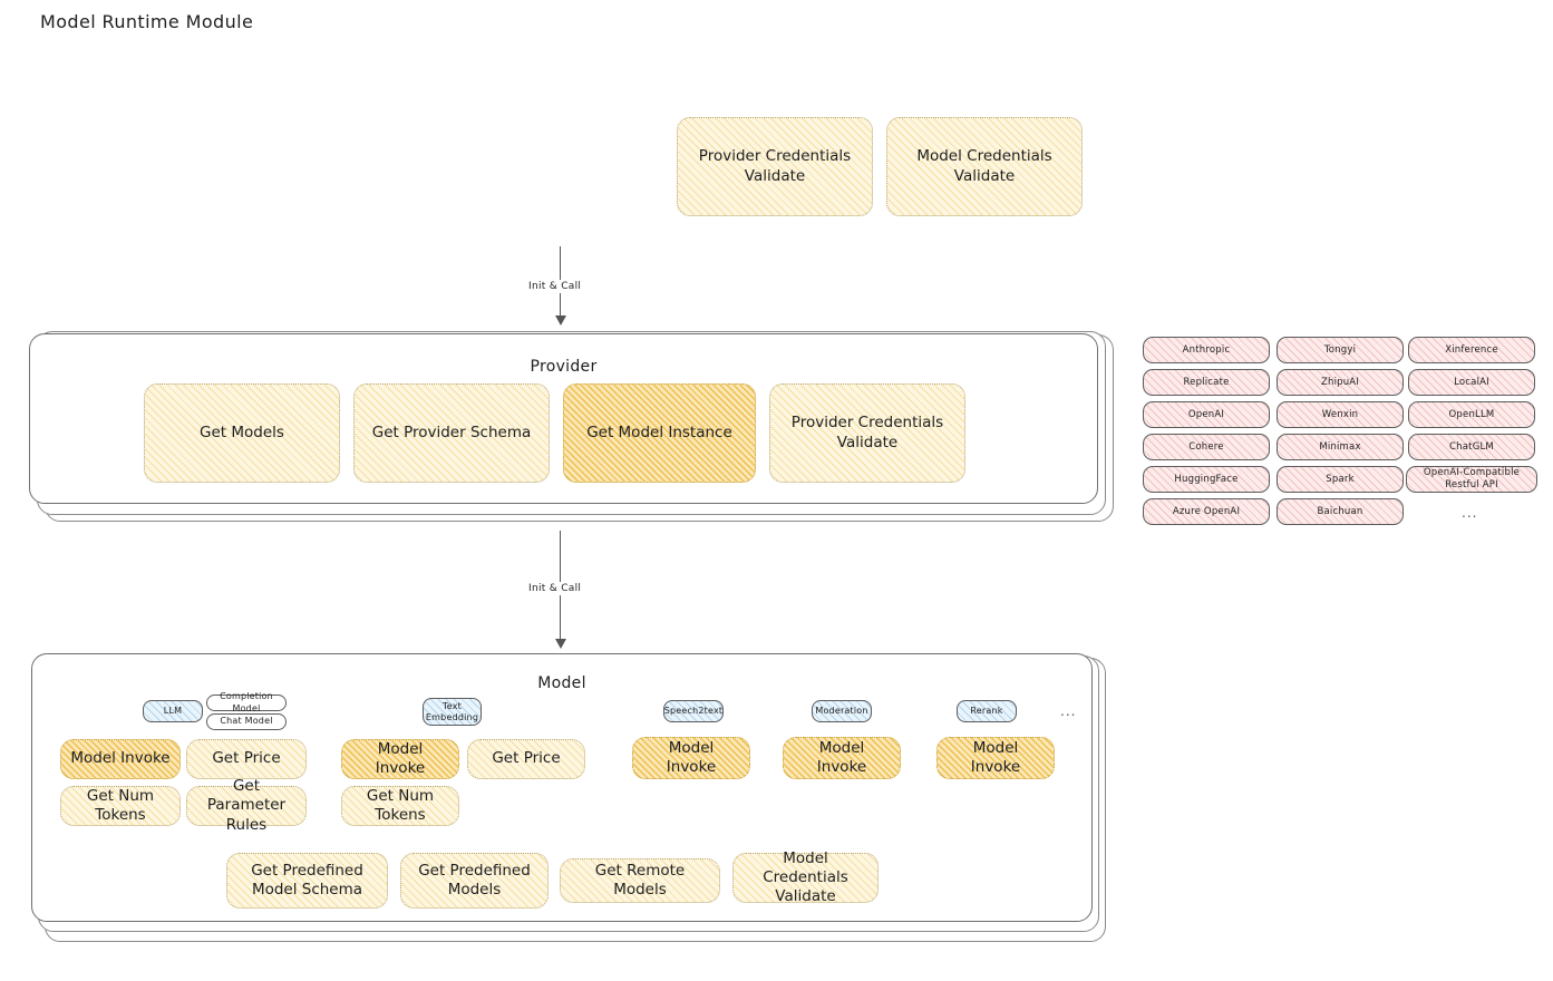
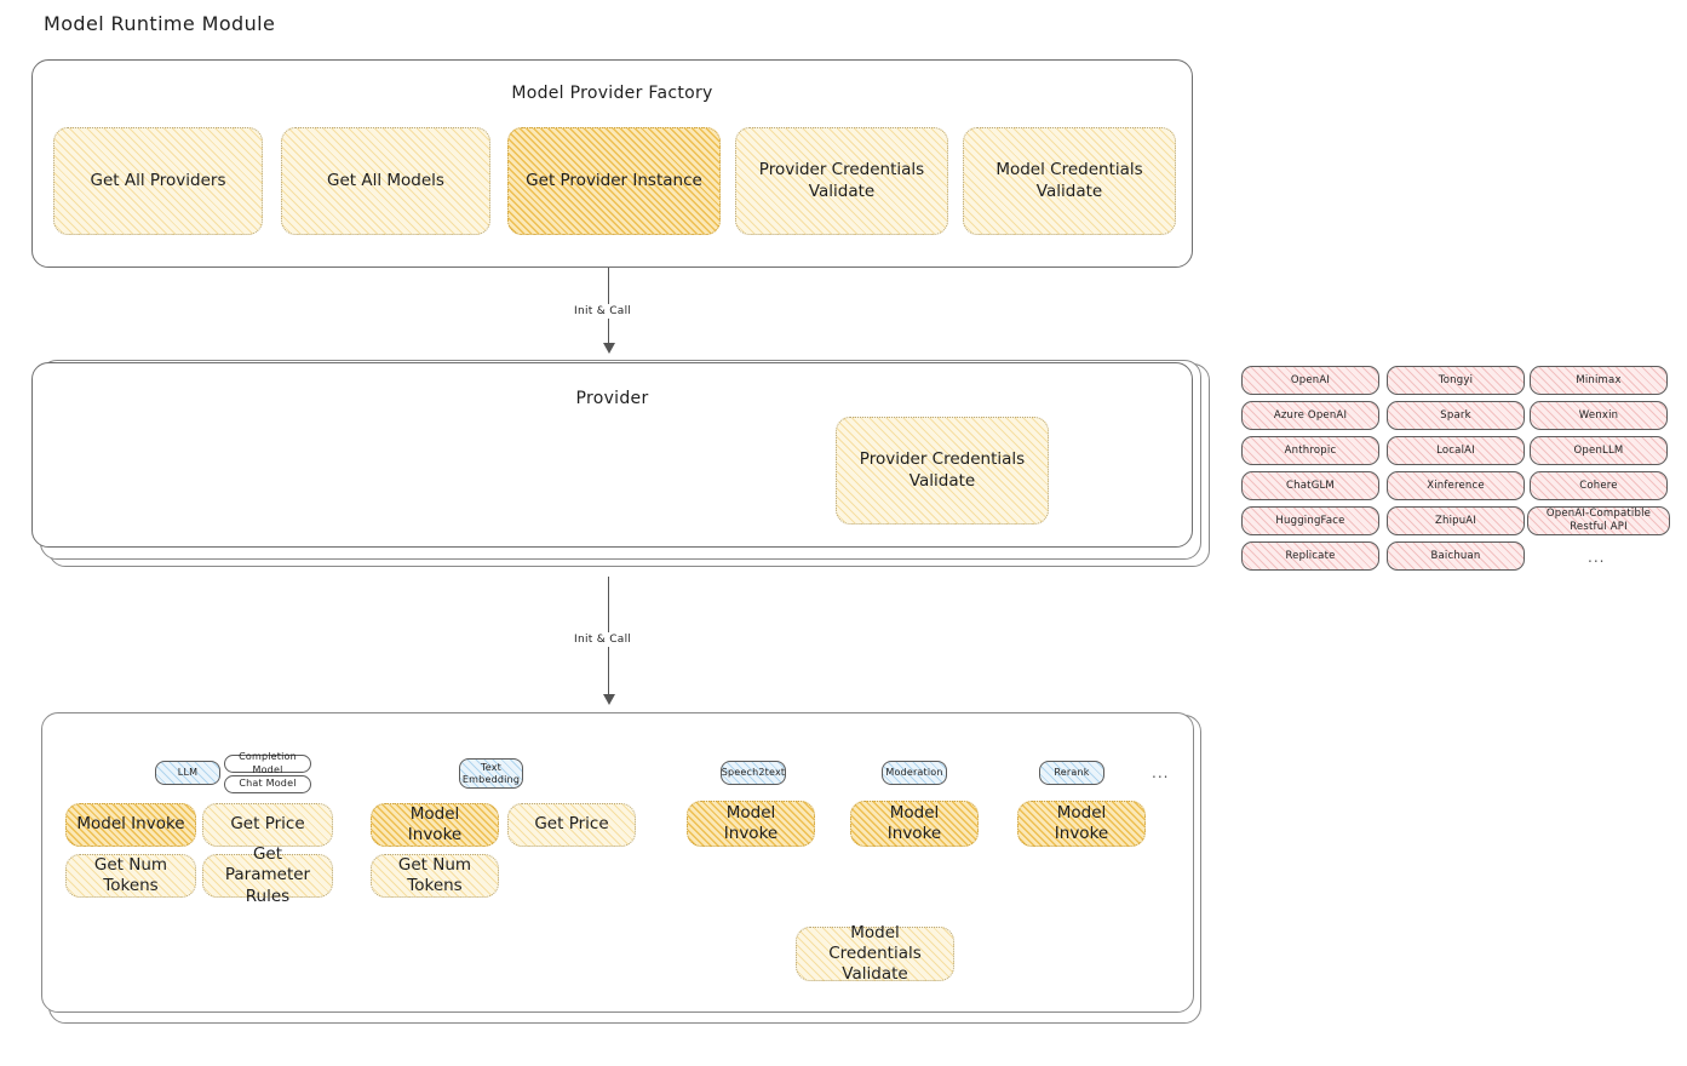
  Model Runtime Module
+ Model Provider Factory
+ Get All Providers
+ Get All Models
+ Get Provider Instance
  Provider Credentials Validate
  Model Credentials Validate
  Init & Call
  Provider
- Get Models
- Get Provider Schema
- Get Model Instance
  Provider Credentials Validate
- Anthropic
+ OpenAI
- Replicate
+ Azure OpenAI
- OpenAI
+ Anthropic
- Cohere
+ ChatGLM
  HuggingFace
- Azure OpenAI
+ Replicate
  Tongyi
- ZhipuAI
+ Spark
- Wenxin
+ LocalAI
- Minimax
+ Xinference
- Spark
+ ZhipuAI
  Baichuan
- Xinference
+ Minimax
- LocalAI
+ Wenxin
  OpenLLM
- ChatGLM
+ Cohere
  OpenAI-Compatible Restful API
  ...
  Init & Call
- Model
  LLM
  Completion Model
  Chat Model
  Model Invoke
  Get Price
  Get Num Tokens
  Get Parameter Rules
  Text Embedding
  Model Invoke
  Get Price
  Get Num Tokens
  Speech2text
  Model Invoke
  Moderation
  Model Invoke
  Rerank
  Model Invoke
  ...
- Get Predefined Model Schema
- Get Predefined Models
- Get Remote Models
  Model Credentials Validate
